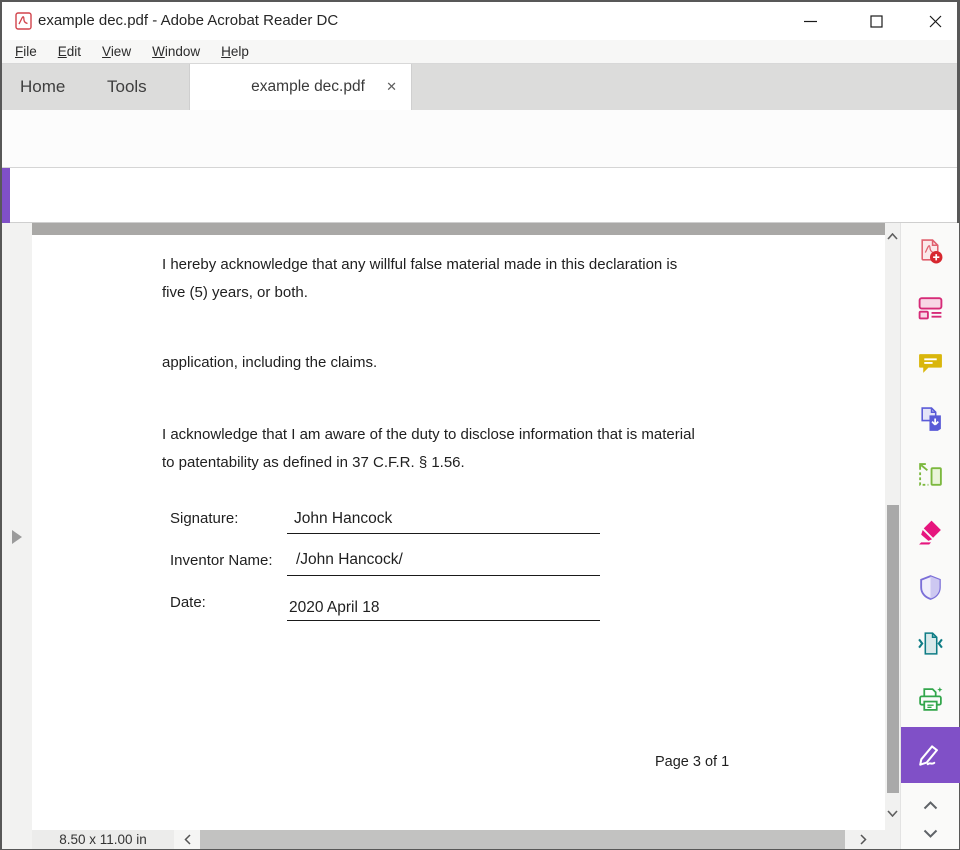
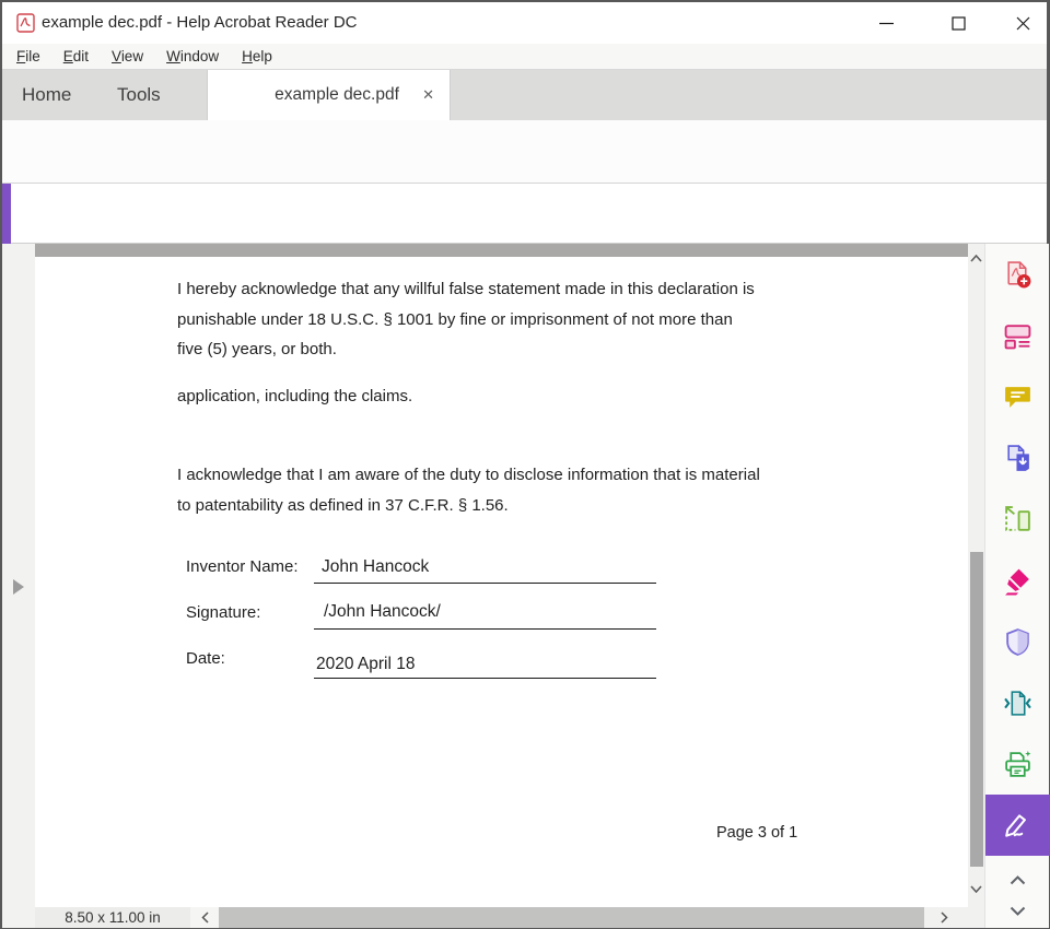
- example dec.pdf - Adobe Acrobat Reader DC
+ example dec.pdf - Help Acrobat Reader DC
  File
  Edit
  View
  Window
  Help
  Home
  Tools
  example dec.pdf
  ✕
- I hereby acknowledge that any willful false material made in this declaration is
+ I hereby acknowledge that any willful false statement made in this declaration is
+ punishable under 18 U.S.C. § 1001 by fine or imprisonment of not more than
  five (5) years, or both.
  application, including the claims.
  I acknowledge that I am aware of the duty to disclose information that is material
  to patentability as defined in 37 C.F.R. § 1.56.
- Signature:
+ Inventor Name:
  John Hancock
- Inventor Name:
+ Signature:
  /John Hancock/
  Date:
  2020 April 18
  Page 3 of 1
  8.50 x 11.00 in
